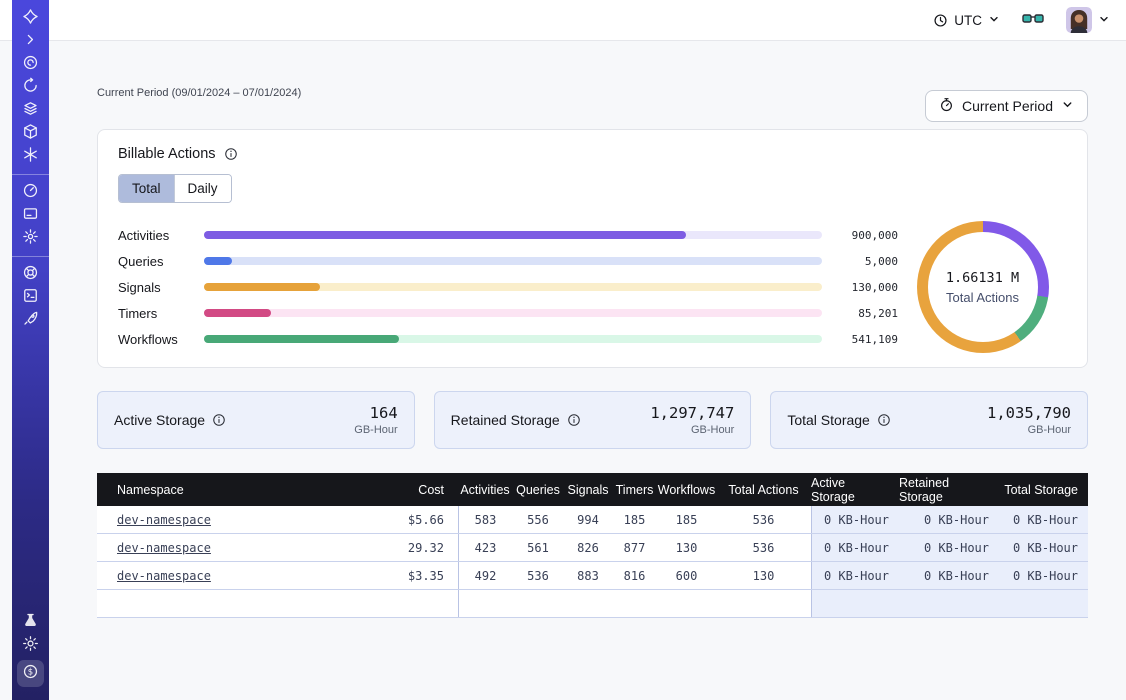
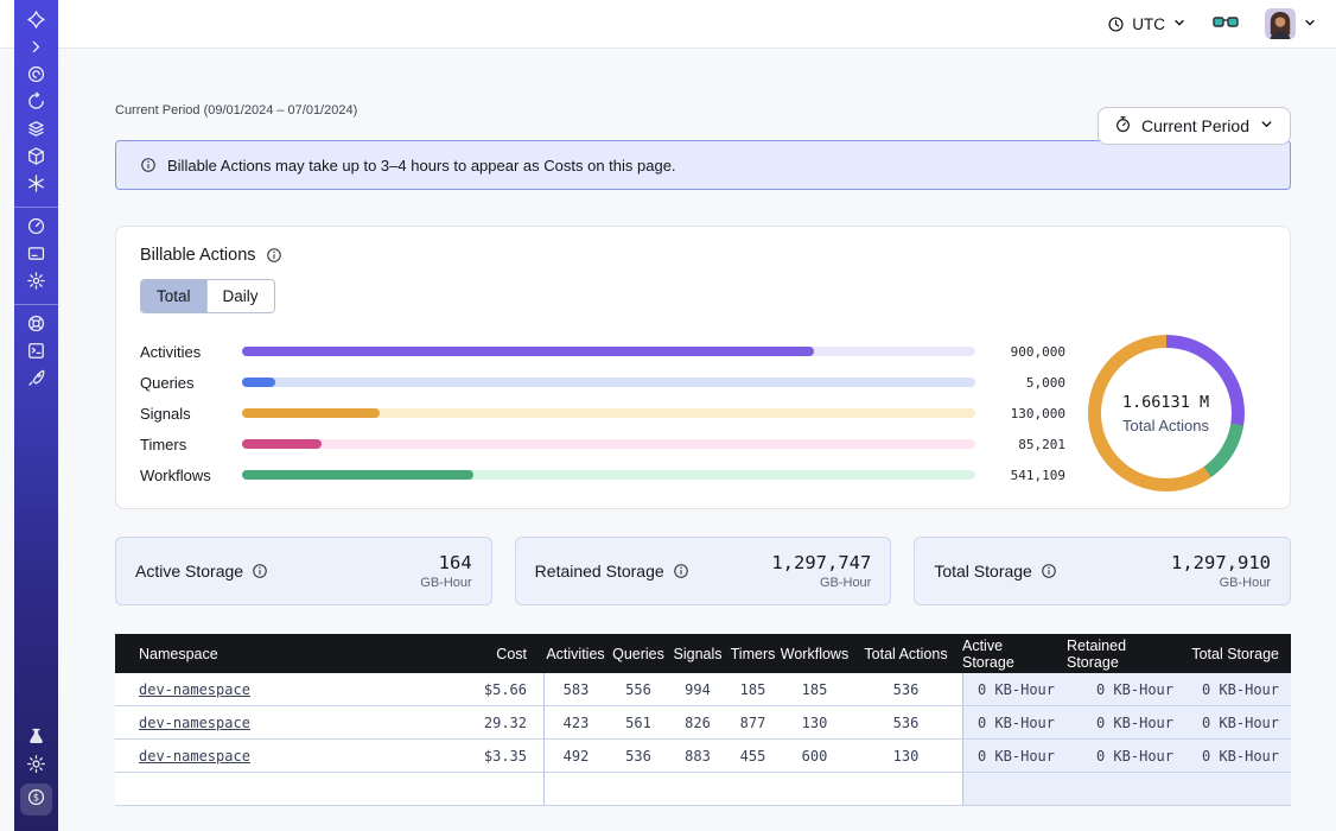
  UTC
  $
  Current Period (09/01/2024 – 07/01/2024)
  Current Period
+ Billable Actions may take up to 3–4 hours to appear as Costs on this page.
  Billable Actions
  Total
  Daily
  Activities
  900,000
  Queries
  5,000
  Signals
  130,000
  Timers
  85,201
  Workflows
  541,109
  1.66131 M
  Total Actions
  Active Storage
  164
  GB-Hour
  Retained Storage
  1,297,747
  GB-Hour
  Total Storage
- 1,035,790
+ 1,297,910
  GB-Hour
  Namespace
  Cost
  Activities
  Queries
  Signals
  Timers
  Workflows
  Total Actions
  Active Storage
  Retained Storage
  Total Storage
  dev-namespace
  $5.66
  583
  556
  994
  185
  185
  536
  0 KB-Hour
  0 KB-Hour
  0 KB-Hour
  dev-namespace
  29.32
  423
  561
  826
  877
  130
  536
  0 KB-Hour
  0 KB-Hour
  0 KB-Hour
  dev-namespace
  $3.35
  492
  536
  883
- 816
+ 455
  600
  130
  0 KB-Hour
  0 KB-Hour
  0 KB-Hour
